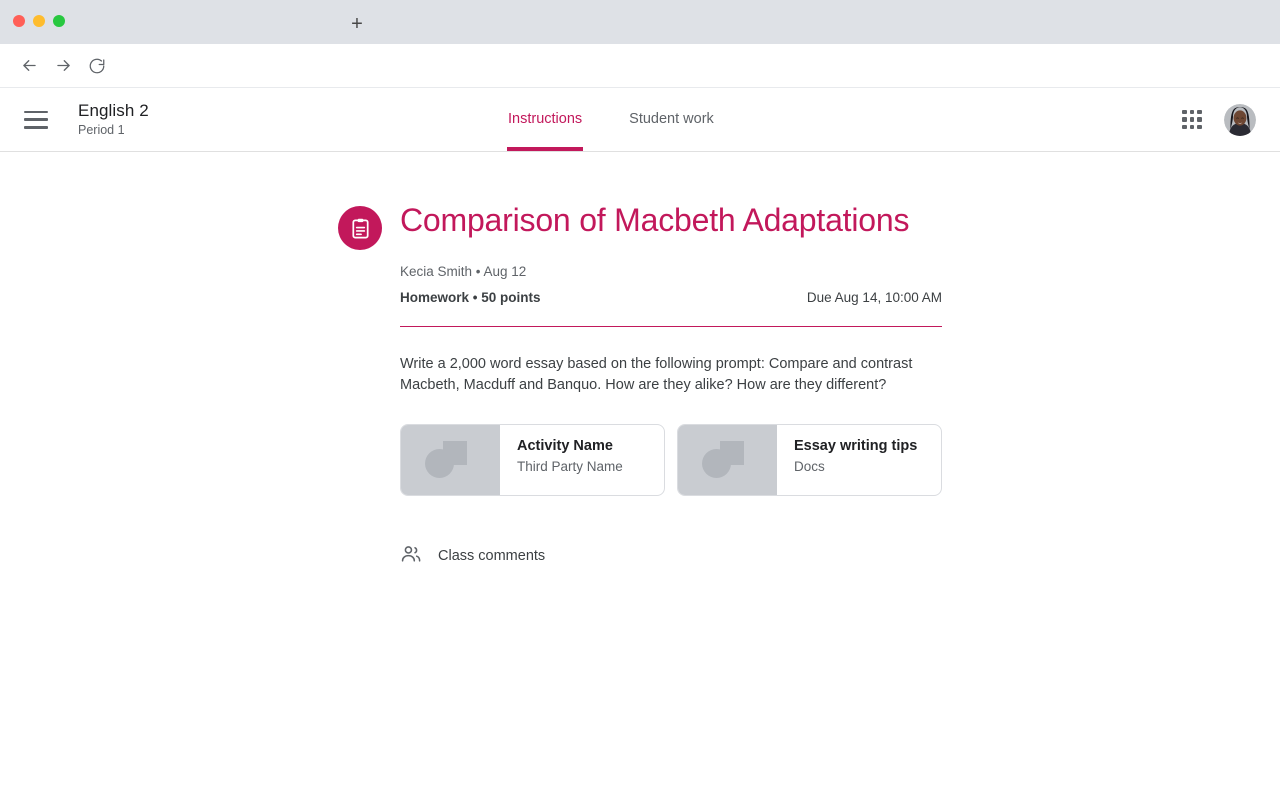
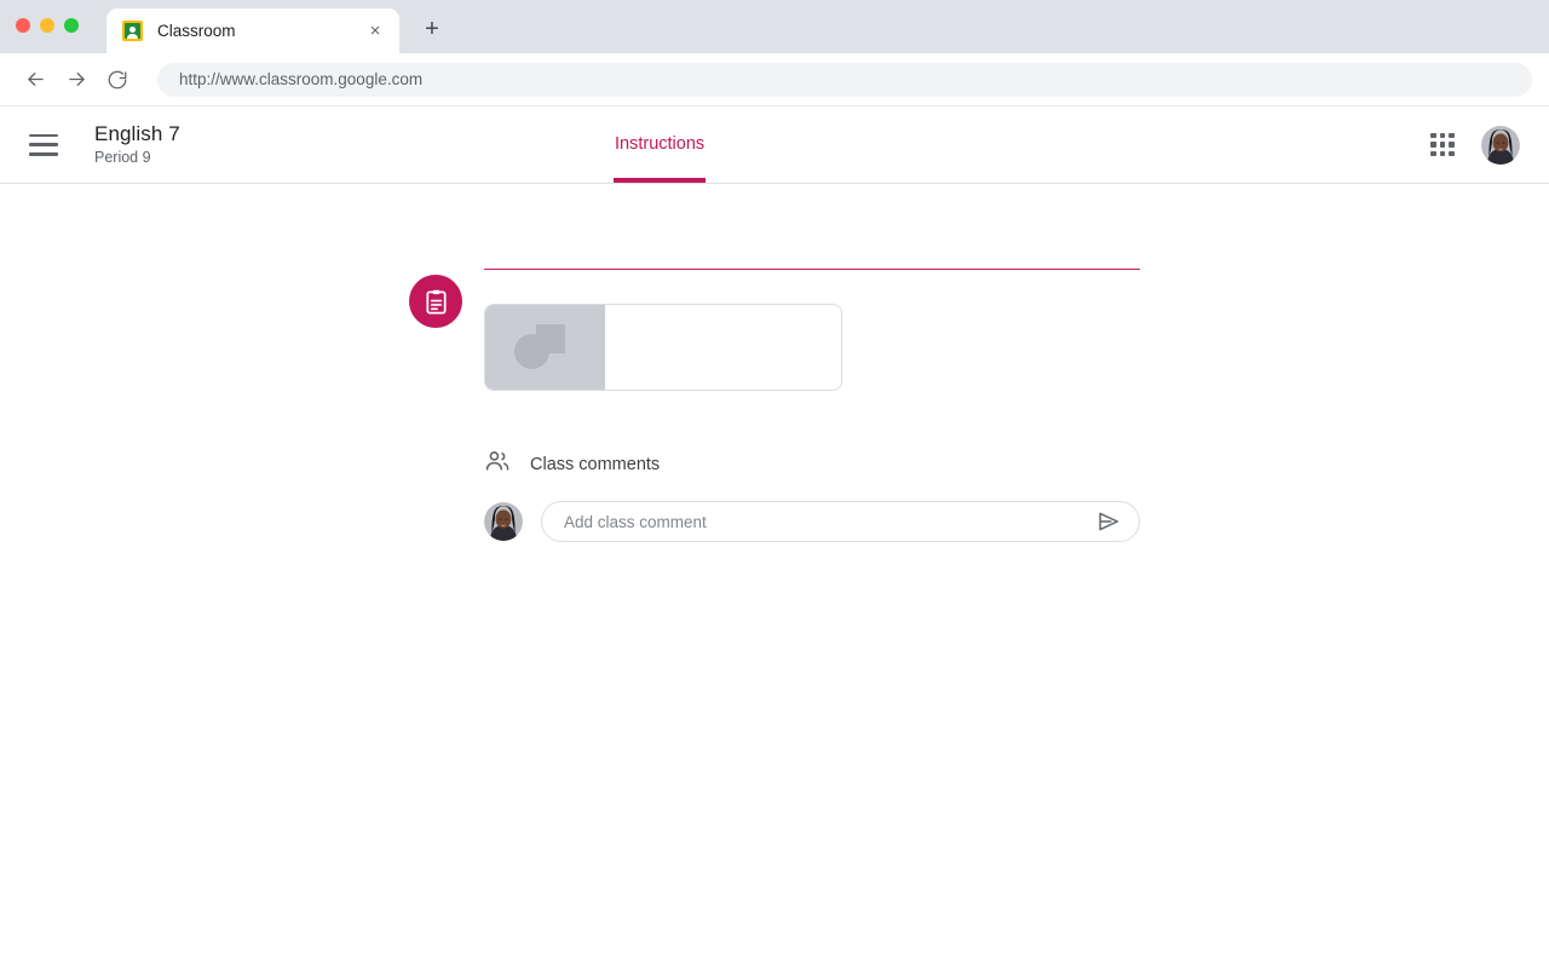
+ Classroom
+ ×
  +
+ http://www.classroom.google.com
- English 2
+ English 7
- Period 1
+ Period 9
  Instructions
- Student work
- Comparison of Macbeth Adaptations
- Kecia Smith • Aug 12
- Homework • 50 points
- Due Aug 14, 10:00 AM
- Write a 2,000 word essay based on the following prompt: Compare and contrast Macbeth, Macduff and Banquo. How are they alike? How are they different?
- Activity Name
- Third Party Name
- Essay writing tips
- Docs
  Class comments
+ Add class comment
